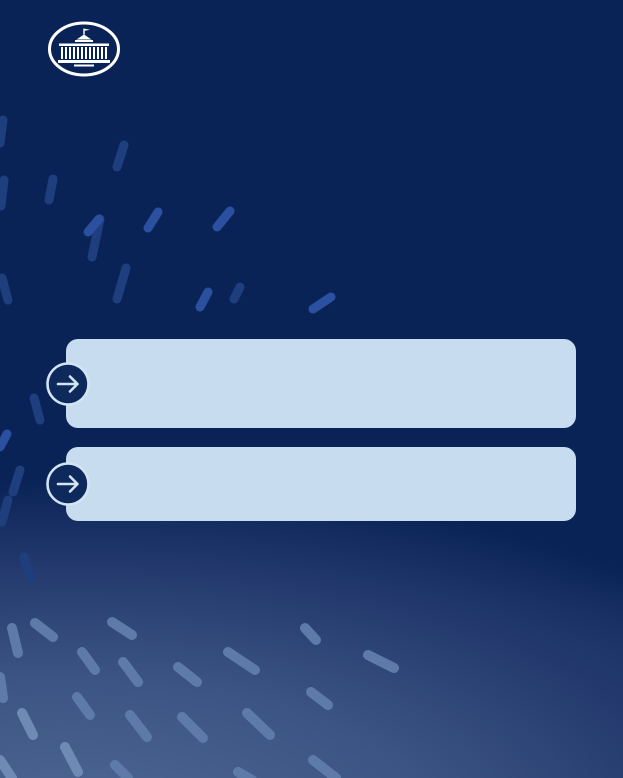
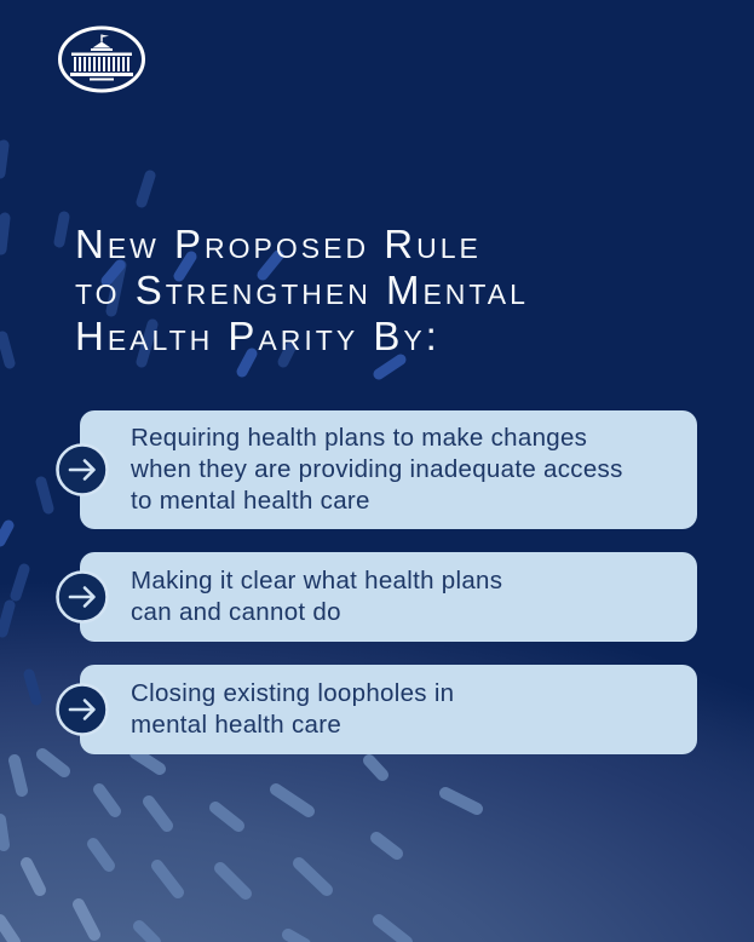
+ New Proposed Rule
+ to Strengthen Mental
+ Health Parity By:
+ Requiring health plans to make changes
+ when they are providing inadequate access
+ to mental health care
+ Making it clear what health plans
+ can and cannot do
+ Closing existing loopholes in
+ mental health care
